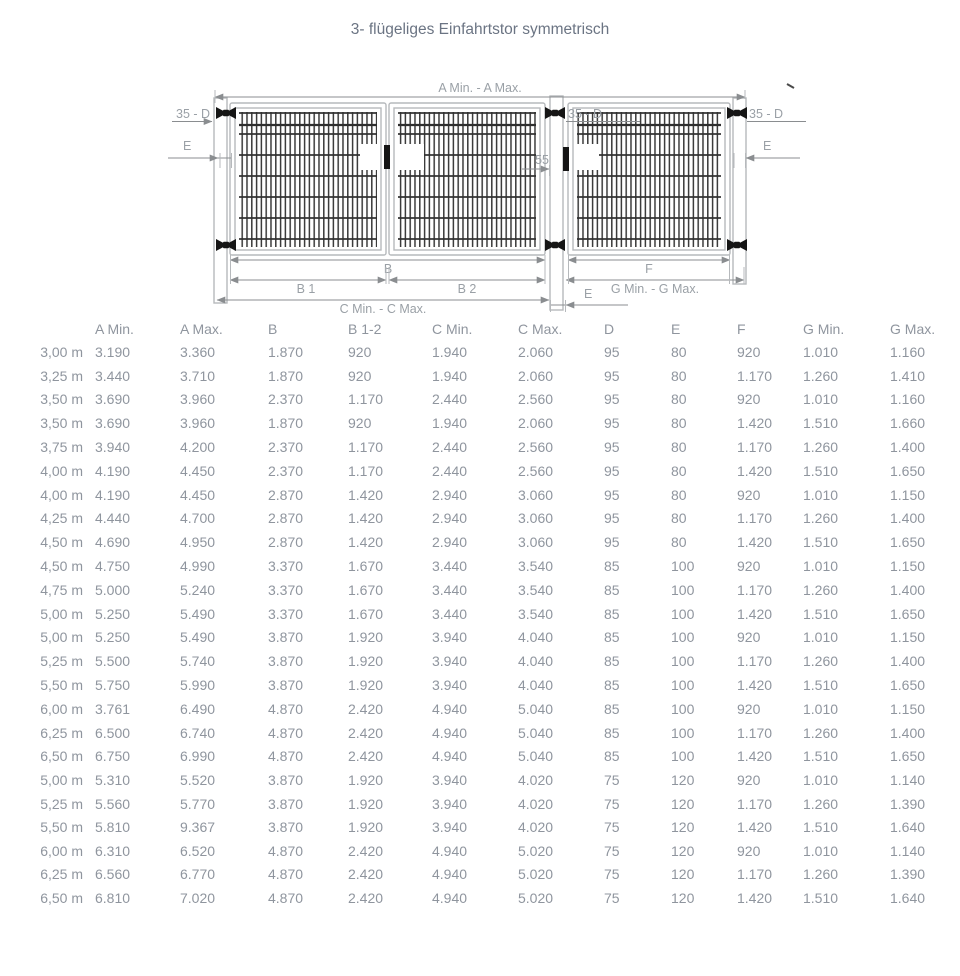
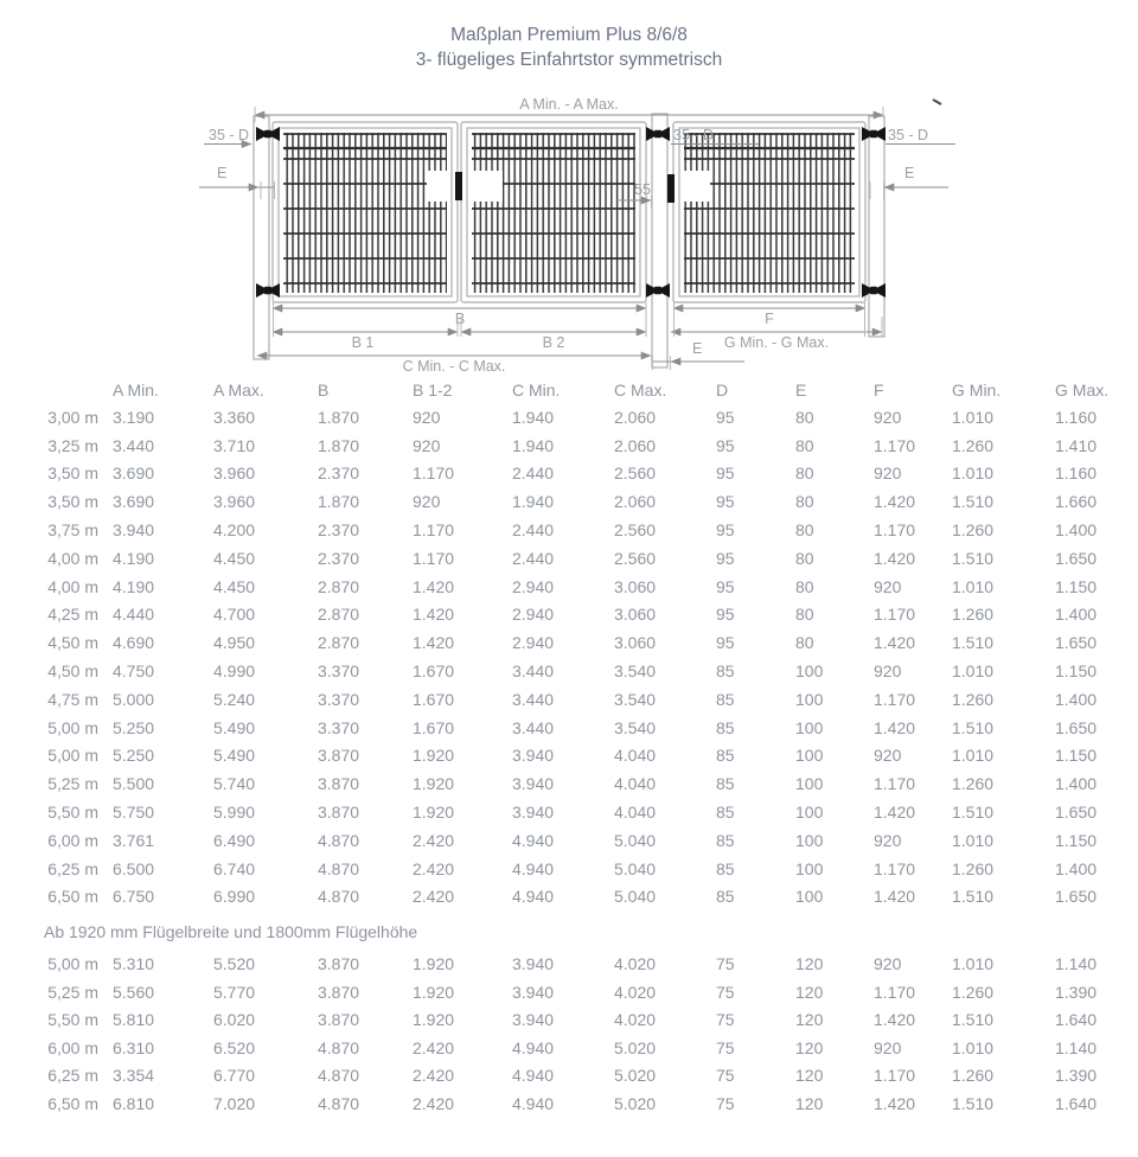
+ Maßplan Premium Plus 8/6/8
  3- flügeliges Einfahrtstor symmetrisch
  A Min. - A Max.
  35 - D
  35 - D
  35 - D
  E
  E
  55
  B
  B 1
  B 2
  C Min. - C Max.
  F
  G Min. - G Max.
  E
  A Min.
  A Max.
  B
  B 1-2
  C Min.
  C Max.
  D
  E
  F
  G Min.
  G Max.
  3,00 m
  3.190
  3.360
  1.870
  920
  1.940
  2.060
  95
  80
  920
  1.010
  1.160
  3,25 m
  3.440
  3.710
  1.870
  920
  1.940
  2.060
  95
  80
  1.170
  1.260
  1.410
  3,50 m
  3.690
  3.960
  2.370
  1.170
  2.440
  2.560
  95
  80
  920
  1.010
  1.160
  3,50 m
  3.690
  3.960
  1.870
  920
  1.940
  2.060
  95
  80
  1.420
  1.510
  1.660
  3,75 m
  3.940
  4.200
  2.370
  1.170
  2.440
  2.560
  95
  80
  1.170
  1.260
  1.400
  4,00 m
  4.190
  4.450
  2.370
  1.170
  2.440
  2.560
  95
  80
  1.420
  1.510
  1.650
  4,00 m
  4.190
  4.450
  2.870
  1.420
  2.940
  3.060
  95
  80
  920
  1.010
  1.150
  4,25 m
  4.440
  4.700
  2.870
  1.420
  2.940
  3.060
  95
  80
  1.170
  1.260
  1.400
  4,50 m
  4.690
  4.950
  2.870
  1.420
  2.940
  3.060
  95
  80
  1.420
  1.510
  1.650
  4,50 m
  4.750
  4.990
  3.370
  1.670
  3.440
  3.540
  85
  100
  920
  1.010
  1.150
  4,75 m
  5.000
  5.240
  3.370
  1.670
  3.440
  3.540
  85
  100
  1.170
  1.260
  1.400
  5,00 m
  5.250
  5.490
  3.370
  1.670
  3.440
  3.540
  85
  100
  1.420
  1.510
  1.650
  5,00 m
  5.250
  5.490
  3.870
  1.920
  3.940
  4.040
  85
  100
  920
  1.010
  1.150
  5,25 m
  5.500
  5.740
  3.870
  1.920
  3.940
  4.040
  85
  100
  1.170
  1.260
  1.400
  5,50 m
  5.750
  5.990
  3.870
  1.920
  3.940
  4.040
  85
  100
  1.420
  1.510
  1.650
  6,00 m
  3.761
  6.490
  4.870
  2.420
  4.940
  5.040
  85
  100
  920
  1.010
  1.150
  6,25 m
  6.500
  6.740
  4.870
  2.420
  4.940
  5.040
  85
  100
  1.170
  1.260
  1.400
  6,50 m
  6.750
  6.990
  4.870
  2.420
  4.940
  5.040
  85
  100
  1.420
  1.510
  1.650
+ Ab 1920 mm Flügelbreite und 1800mm Flügelhöhe
  5,00 m
  5.310
  5.520
  3.870
  1.920
  3.940
  4.020
  75
  120
  920
  1.010
  1.140
  5,25 m
  5.560
  5.770
  3.870
  1.920
  3.940
  4.020
  75
  120
  1.170
  1.260
  1.390
  5,50 m
  5.810
- 9.367
+ 6.020
  3.870
  1.920
  3.940
  4.020
  75
  120
  1.420
  1.510
  1.640
  6,00 m
  6.310
  6.520
  4.870
  2.420
  4.940
  5.020
  75
  120
  920
  1.010
  1.140
  6,25 m
- 6.560
+ 3.354
  6.770
  4.870
  2.420
  4.940
  5.020
  75
  120
  1.170
  1.260
  1.390
  6,50 m
  6.810
  7.020
  4.870
  2.420
  4.940
  5.020
  75
  120
  1.420
  1.510
  1.640
